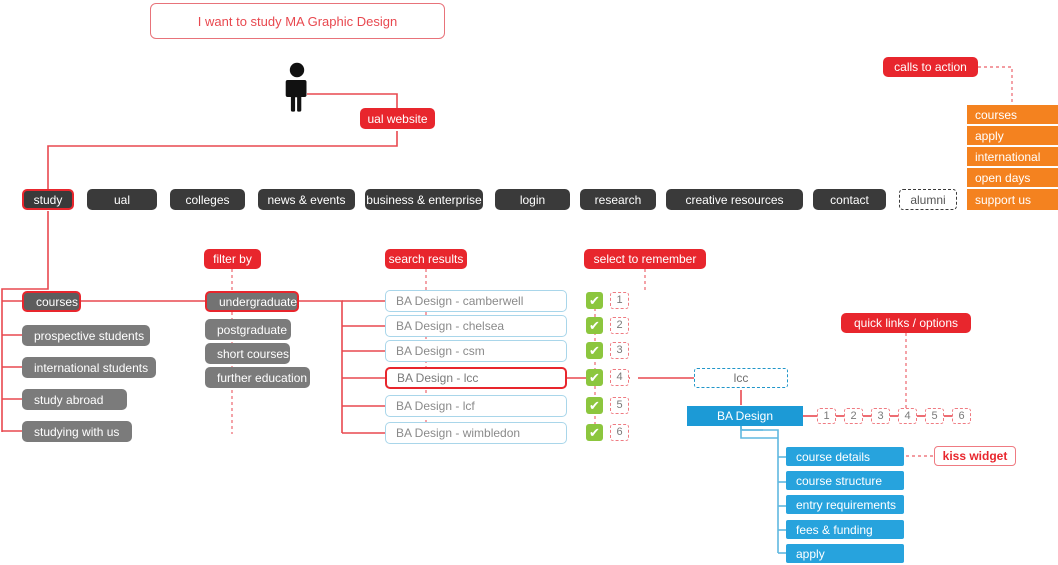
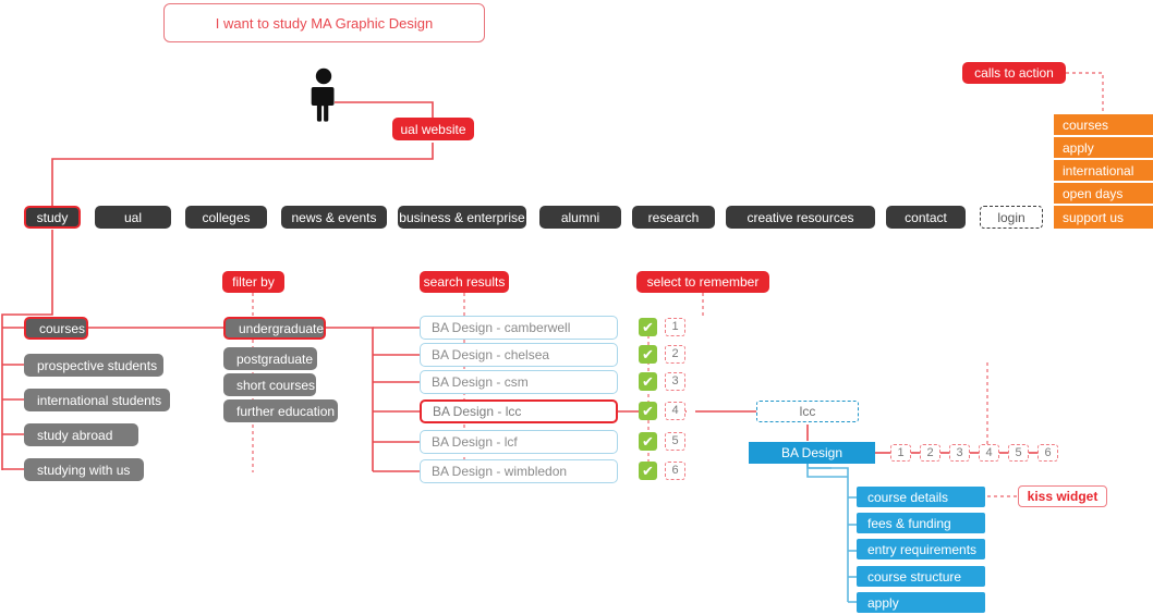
  I want to study MA Graphic Design
  ual website
  calls to action
  courses
  apply
  international
  open days
  study
  ual
  colleges
  news & events
  business & enterprise
- login
+ alumni
  research
  creative resources
  contact
- alumni
+ login
  support us
  filter by
  search results
  select to remember
- quick links / options
  courses
  prospective students
  international students
  study abroad
  studying with us
  undergraduate
  postgraduate
  short courses
  further education
  BA Design - camberwell
  BA Design - chelsea
  BA Design - csm
  BA Design - lcc
  BA Design - lcf
  BA Design - wimbledon
  ✔
  ✔
  ✔
  ✔
  ✔
  ✔
  1
  2
  3
  4
  5
  6
  lcc
  BA Design
  1
  2
  3
  4
  5
  6
  course details
- course structure
+ fees & funding
  entry requirements
- fees & funding
+ course structure
  apply
  kiss widget
